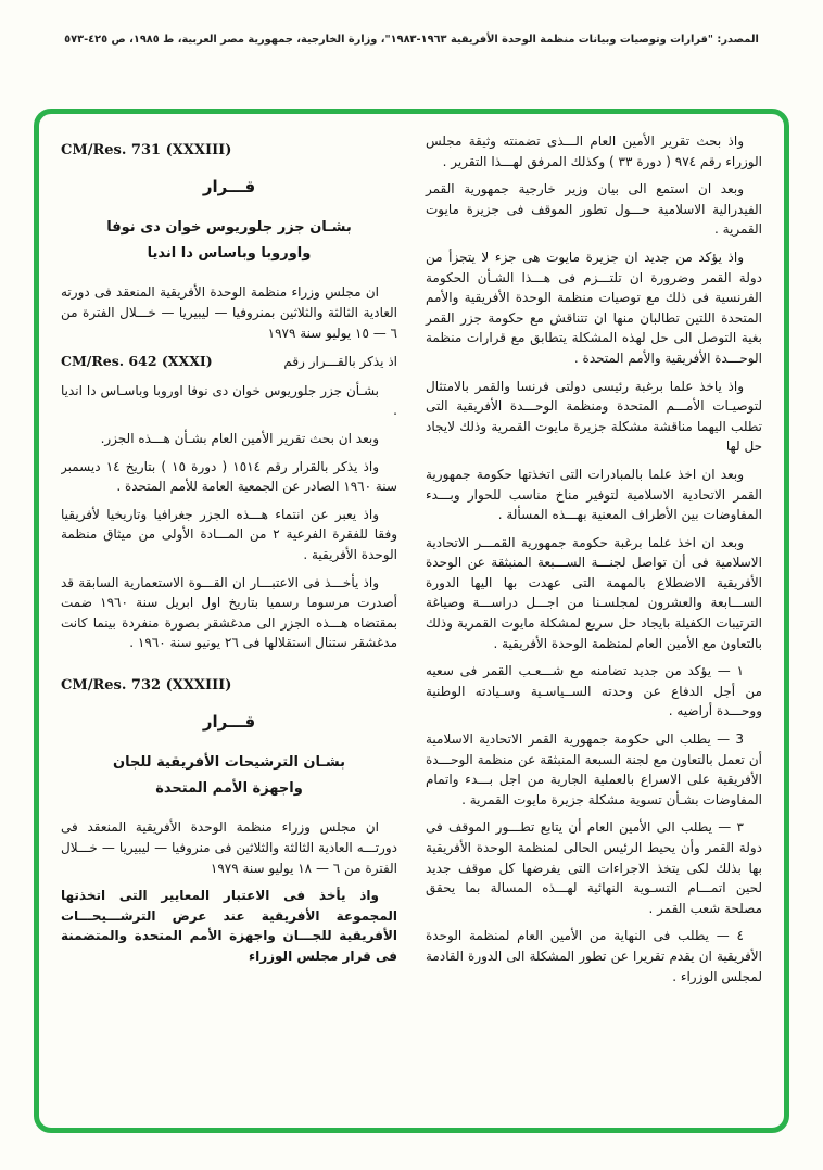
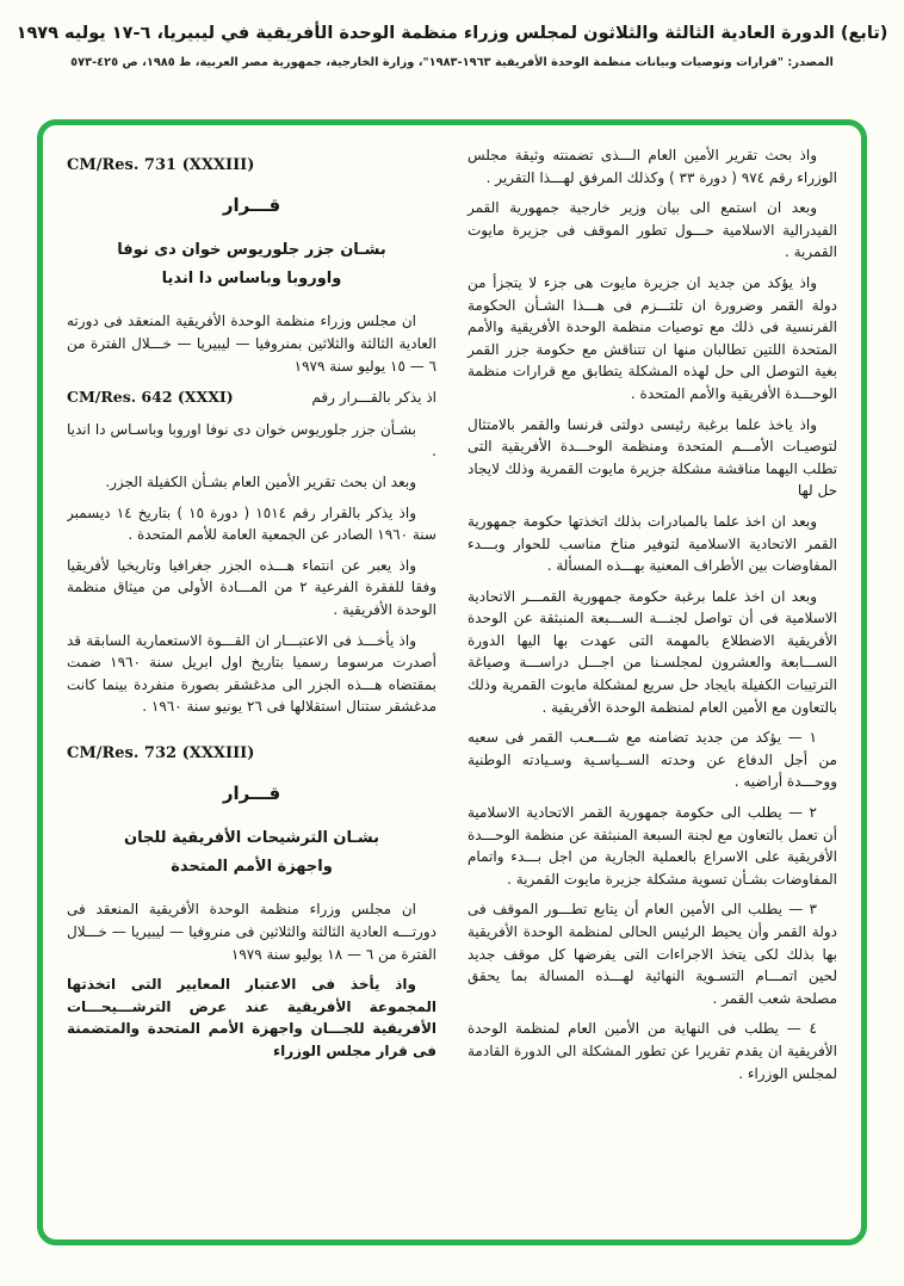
+ (تابع) الدورة العادية الثالثة والثلاثون لمجلس وزراء منظمة الوحدة الأفريقية في ليبيريا، ٦-١٧ يوليه ١٩٧٩
  المصدر: "قرارات وتوصيات وبيانات منظمة الوحدة الأفريقية ١٩٦٣-١٩٨٣"، وزارة الخارجية، جمهورية مصر العربية، ط ١٩٨٥، ص ٤٢٥-٥٧٣
  واذ بحث تقرير الأمين العام الـــذى تضمنته وثيقة مجلس الوزراء رقم ٩٧٤ ( دورة ٣٣ ) وكذلك المرفق لهـــذا التقرير .
  وبعد ان استمع الى بيان وزير خارجية جمهورية القمر الفيدرالية الاسلامية حـــول تطور الموقف فى جزيرة مايوت القمرية .
  واذ يؤكد من جديد ان جزيرة مايوت هى جزء لا يتجزأ من دولة القمر وضرورة ان تلتـــزم فى هـــذا الشـأن الحكومة الفرنسية فى ذلك مع توصيات منظمة الوحدة الأفريقية والأمم المتحدة اللتين تطالبان منها ان تتناقش مع حكومة جزر القمر بغية التوصل الى حل لهذه المشكلة يتطابق مع قرارات منظمة الوحـــدة الأفريقية والأمم المتحدة .
  واذ ياخذ علما برغبة رئيسى دولتى فرنسا والقمر بالامتثال لتوصيـات الأمـــم المتحدة ومنظمة الوحـــدة الأفريقية التى تطلب اليهما مناقشة مشكلة جزيرة مايوت القمرية وذلك لايجاد حل لها
- وبعد ان اخذ علما بالمبادرات التى اتخذتها حكومة جمهورية القمر الاتحادية الاسلامية لتوفير مناخ مناسب للحوار وبـــدء المفاوضات بين الأطراف المعنية بهـــذه المسألة .
+ وبعد ان اخذ علما بالمبادرات بذلك اتخذتها حكومة جمهورية القمر الاتحادية الاسلامية لتوفير مناخ مناسب للحوار وبـــدء المفاوضات بين الأطراف المعنية بهـــذه المسألة .
  وبعد ان اخذ علما برغبة حكومة جمهورية القمـــر الاتحادية الاسلامية فى أن تواصل لجنـــة الســـبعة المنبثقة عن الوحدة الأفريقية الاضطلاع بالمهمة التى عهدت بها اليها الدورة الســـابعة والعشرون لمجلسـنا من اجـــل دراســـة وصياغة الترتيبات الكفيلة بايجاد حل سريع لمشكلة مايوت القمرية وذلك بالتعاون مع الأمين العام لمنظمة الوحدة الأفريقية .
  ١ — يؤكد من جديد تضامنه مع شـــعـب القمر فى سعيه من أجل الدفاع عن وحدته الســياسـية وسـيادته الوطنية ووحـــدة أراضيه .
- 3 — يطلب الى حكومة جمهورية القمر الاتحادية الاسلامية أن تعمل بالتعاون مع لجنة السبعة المنبثقة عن منظمة الوحـــدة الأفريقية على الاسراع بالعملية الجارية من اجل بـــدء واتمام المفاوضات بشـأن تسوية مشكلة جزيرة مايوت القمرية .
+ ٢ — يطلب الى حكومة جمهورية القمر الاتحادية الاسلامية أن تعمل بالتعاون مع لجنة السبعة المنبثقة عن منظمة الوحـــدة الأفريقية على الاسراع بالعملية الجارية من اجل بـــدء واتمام المفاوضات بشـأن تسوية مشكلة جزيرة مايوت القمرية .
  ٣ — يطلب الى الأمين العام أن يتابع تطـــور الموقف فى دولة القمر وأن يحيط الرئيس الحالى لمنظمة الوحدة الأفريقية بها بذلك لكى يتخذ الاجراءات التى يفرضها كل موقف جديد لحين اتمـــام التسـوية النهائية لهـــذه المسالة بما يحقق مصلحة شعب القمر .
  ٤ — يطلب فى النهاية من الأمين العام لمنظمة الوحدة الأفريقية ان يقدم تقريرا عن تطور المشكلة الى الدورة القادمة لمجلس الوزراء .
  CM/Res. 731 (XXXIII)
  قـــرار
  بشـان جزر جلوريوس خوان دى نوفا
  واوروبا وباساس دا انديا
  ان مجلس وزراء منظمة الوحدة الأفريقية المنعقد فى دورته العادية الثالثة والثلاثين بمنروفيا — ليبيريا — خـــلال الفترة من ٦ — ١٥ يوليو سنة ١٩٧٩
  اذ يذكر بالقـــرار رقم
  CM/Res. 642 (XXXI)
  بشـأن جزر جلوريوس خوان دى نوفا اوروبا وباسـاس دا انديا .
- وبعد ان بحث تقرير الأمين العام بشـأن هـــذه الجزر.
+ وبعد ان بحث تقرير الأمين العام بشـأن الكفيلة الجزر.
  واذ يذكر بالقرار رقم ١٥١٤ ( دورة ١٥ ) بتاريخ ١٤ ديسمبر سنة ١٩٦٠ الصادر عن الجمعية العامة للأمم المتحدة .
  واذ يعبر عن انتماء هـــذه الجزر جغرافيا وتاريخيا لأفريقيا وفقا للفقرة الفرعية ٢ من المـــادة الأولى من ميثاق منظمة الوحدة الأفريقية .
  واذ يأخـــذ فى الاعتبـــار ان القـــوة الاستعمارية السابقة قد أصدرت مرسوما رسميا بتاريخ اول ابريل سنة ١٩٦٠ ضمت بمقتضاه هـــذه الجزر الى مدغشقر بصورة منفردة بينما كانت مدغشقر ستنال استقلالها فى ٢٦ يونيو سنة ١٩٦٠ .
  CM/Res. 732 (XXXIII)
  قـــرار
  بشـان الترشيحات الأفريقية للجان
  واجهزة الأمم المتحدة
  ان مجلس وزراء منظمة الوحدة الأفريقية المنعقد فى دورتـــه العادية الثالثة والثلاثين فى منروفيا — ليبيريا — خـــلال الفترة من ٦ — ١٨ يوليو سنة ١٩٧٩
  واذ يأخذ فى الاعتبار المعايير التى اتخذتها المجموعة الأفريقية عند عرض الترشـــيحـــات الأفريقية للجـــان واجهزة الأمم المتحدة والمتضمنة فى قرار مجلس الوزراء
